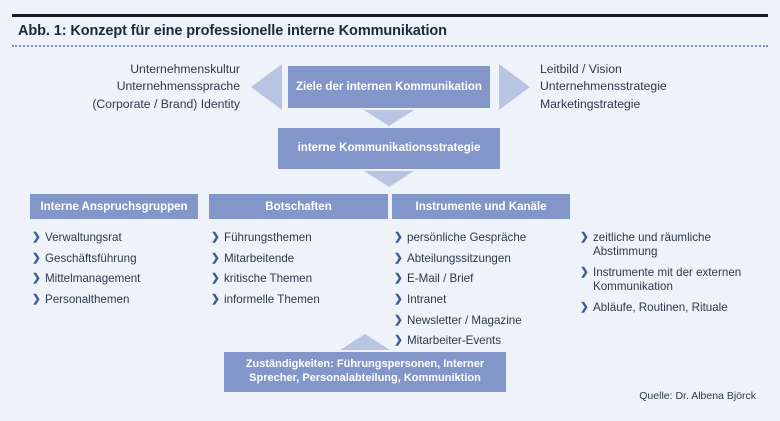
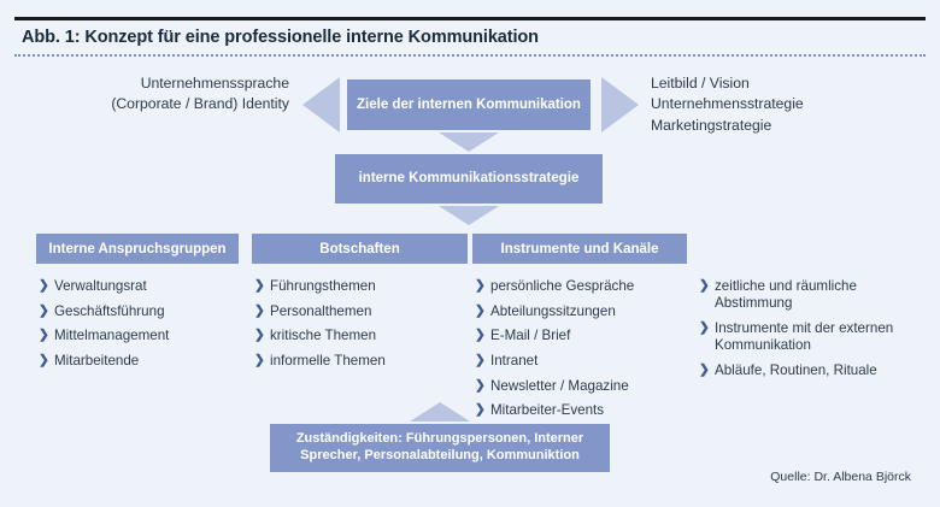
  Abb. 1: Konzept für eine professionelle interne Kommunikation
- Unternehmenskultur
  Unternehmenssprache
  (Corporate / Brand) Identity
  Leitbild / Vision
  Unternehmensstrategie
  Marketingstrategie
  Ziele der internen Kommunikation
  interne Kommunikationsstrategie
  Interne Anspruchsgruppen
  Botschaften
  Instrumente und Kanäle
  ❯
  Verwaltungsrat
  ❯
  Geschäftsführung
  ❯
  Mittelmanagement
  ❯
- Personalthemen
+ Mitarbeitende
  ❯
  Führungsthemen
  ❯
- Mitarbeitende
+ Personalthemen
  ❯
  kritische Themen
  ❯
  informelle Themen
  ❯
  persönliche Gespräche
  ❯
  Abteilungssitzungen
  ❯
  E-Mail / Brief
  ❯
  Intranet
  ❯
  Newsletter / Magazine
  ❯
  Mitarbeiter-Events
  ❯
  zeitliche und räumliche Abstimmung
  ❯
  Instrumente mit der externen Kommunikation
  ❯
  Abläufe, Routinen, Rituale
  Zuständigkeiten: Führungspersonen, Interner Sprecher, Personalabteilung, Kommuniktion
  Quelle: Dr. Albena Björck
